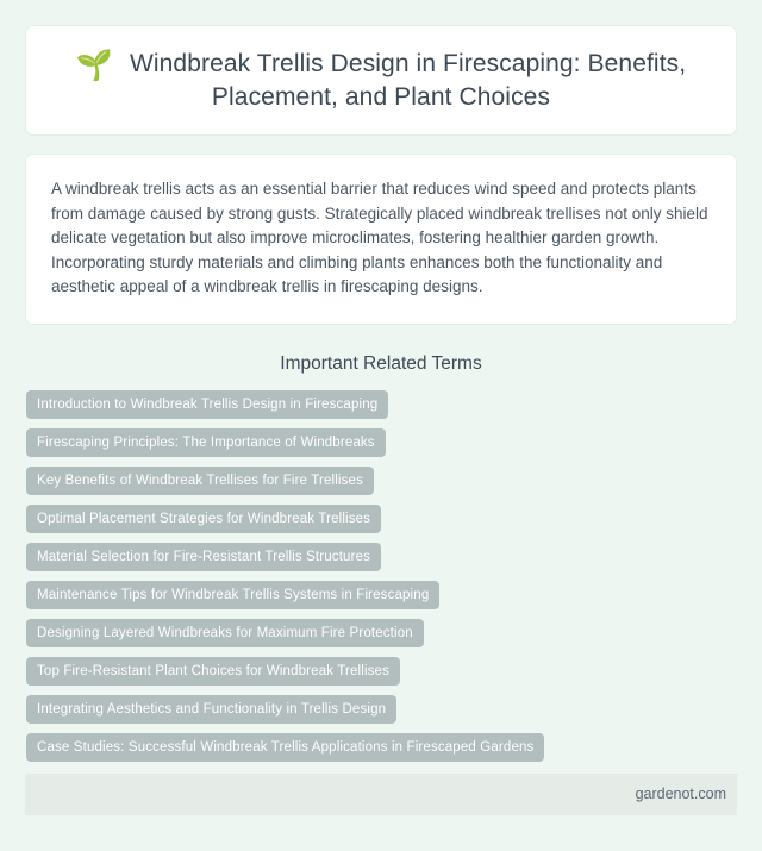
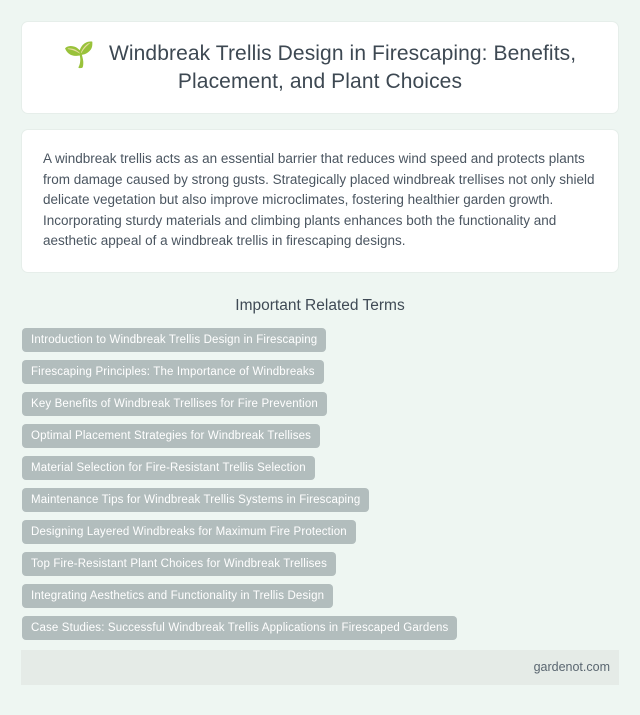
  🌱 Windbreak Trellis Design in Firescaping: Benefits, Placement, and Plant Choices
  A windbreak trellis acts as an essential barrier that reduces wind speed and protects plants from damage caused by strong gusts. Strategically placed windbreak trellises not only shield delicate vegetation but also improve microclimates, fostering healthier garden growth. Incorporating sturdy materials and climbing plants enhances both the functionality and aesthetic appeal of a windbreak trellis in firescaping designs.
  Important Related Terms
  Introduction to Windbreak Trellis Design in Firescaping
  Firescaping Principles: The Importance of Windbreaks
- Key Benefits of Windbreak Trellises for Fire Trellises
+ Key Benefits of Windbreak Trellises for Fire Prevention
  Optimal Placement Strategies for Windbreak Trellises
- Material Selection for Fire-Resistant Trellis Structures
+ Material Selection for Fire-Resistant Trellis Selection
  Maintenance Tips for Windbreak Trellis Systems in Firescaping
  Designing Layered Windbreaks for Maximum Fire Protection
  Top Fire-Resistant Plant Choices for Windbreak Trellises
  Integrating Aesthetics and Functionality in Trellis Design
  Case Studies: Successful Windbreak Trellis Applications in Firescaped Gardens
  gardenot.com
